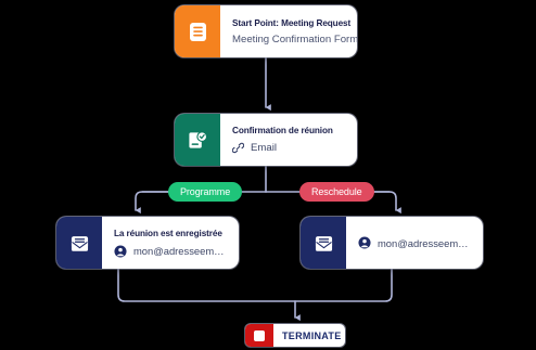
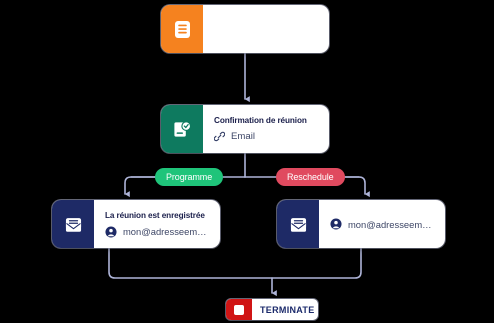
- Start Point: Meeting Request
- Meeting Confirmation Form
  Confirmation de réunion
  Email
  La réunion est enregistrée
  mon@adresseemail.
  mon@adresseemail.
  Programme
  Reschedule
  TERMINATE
